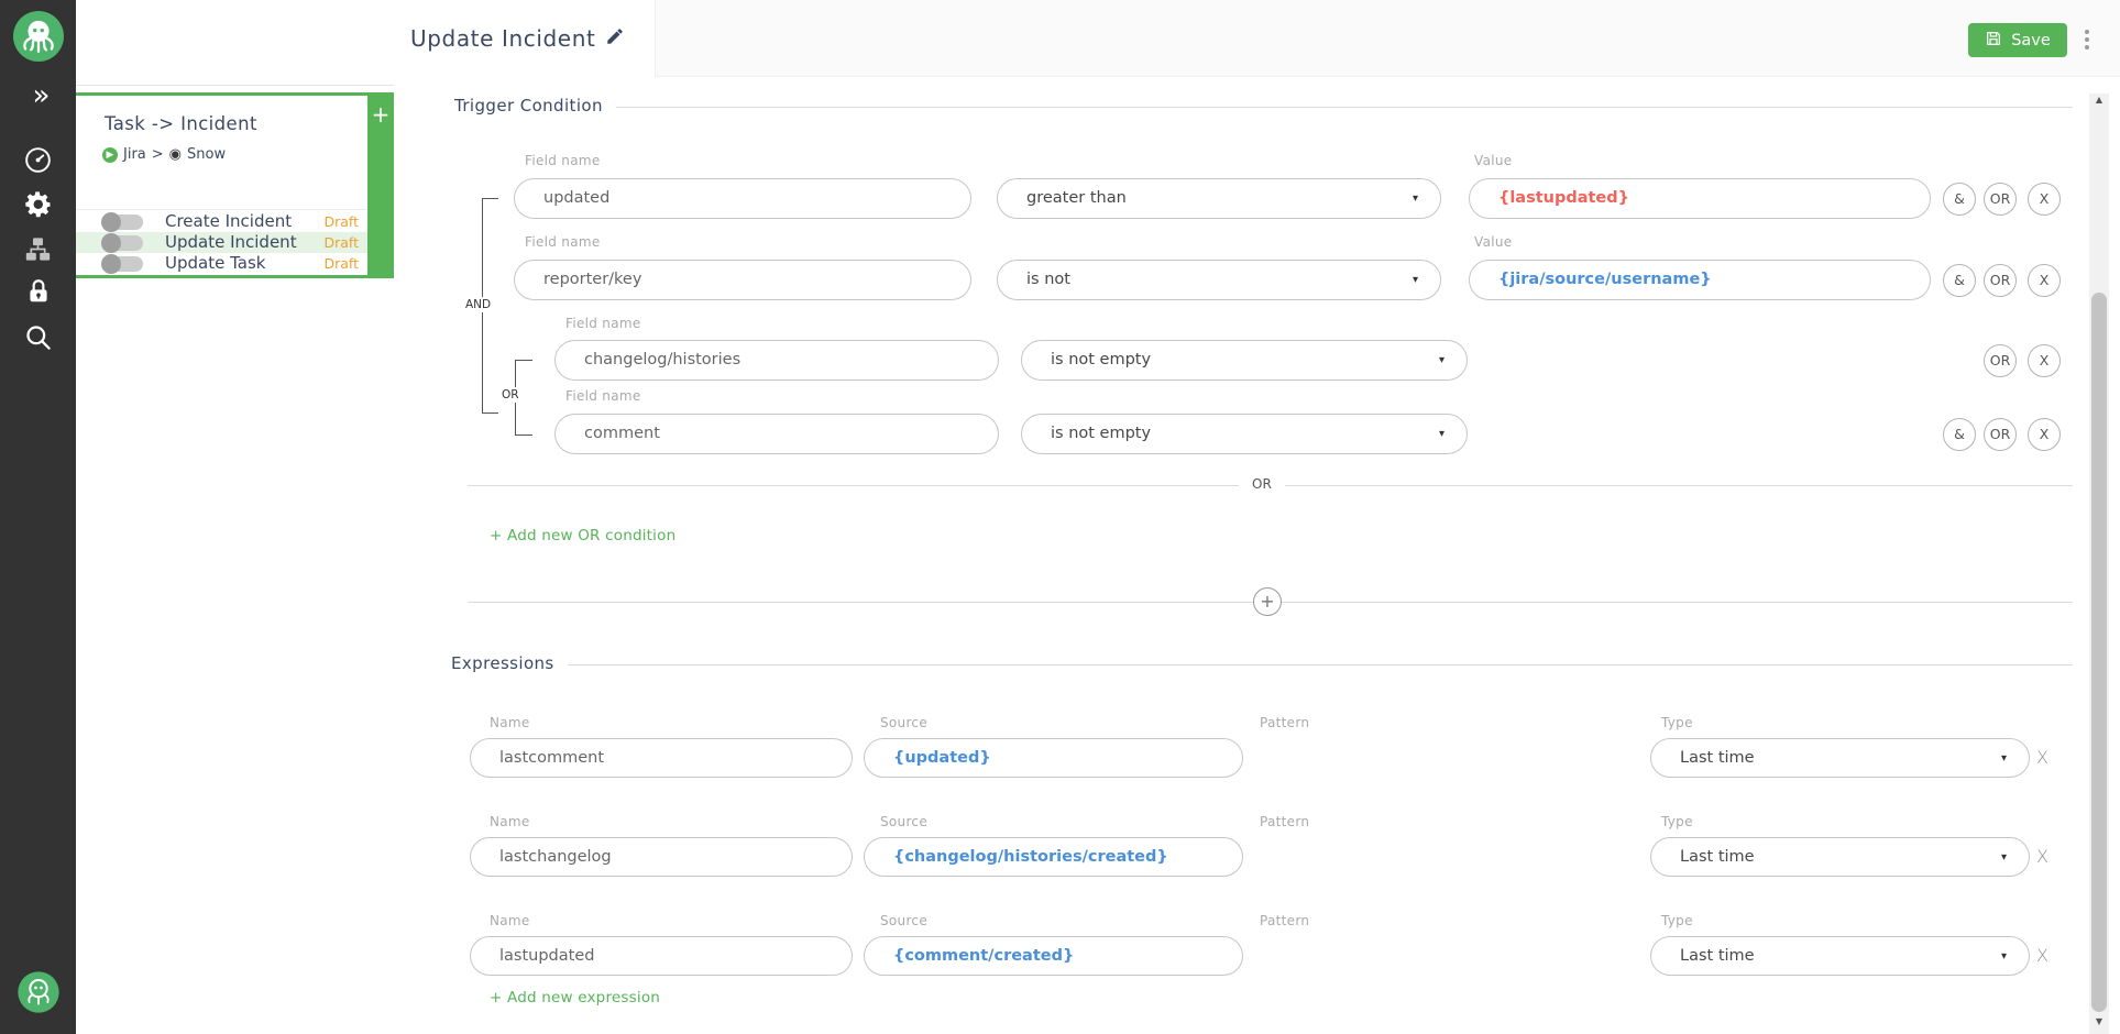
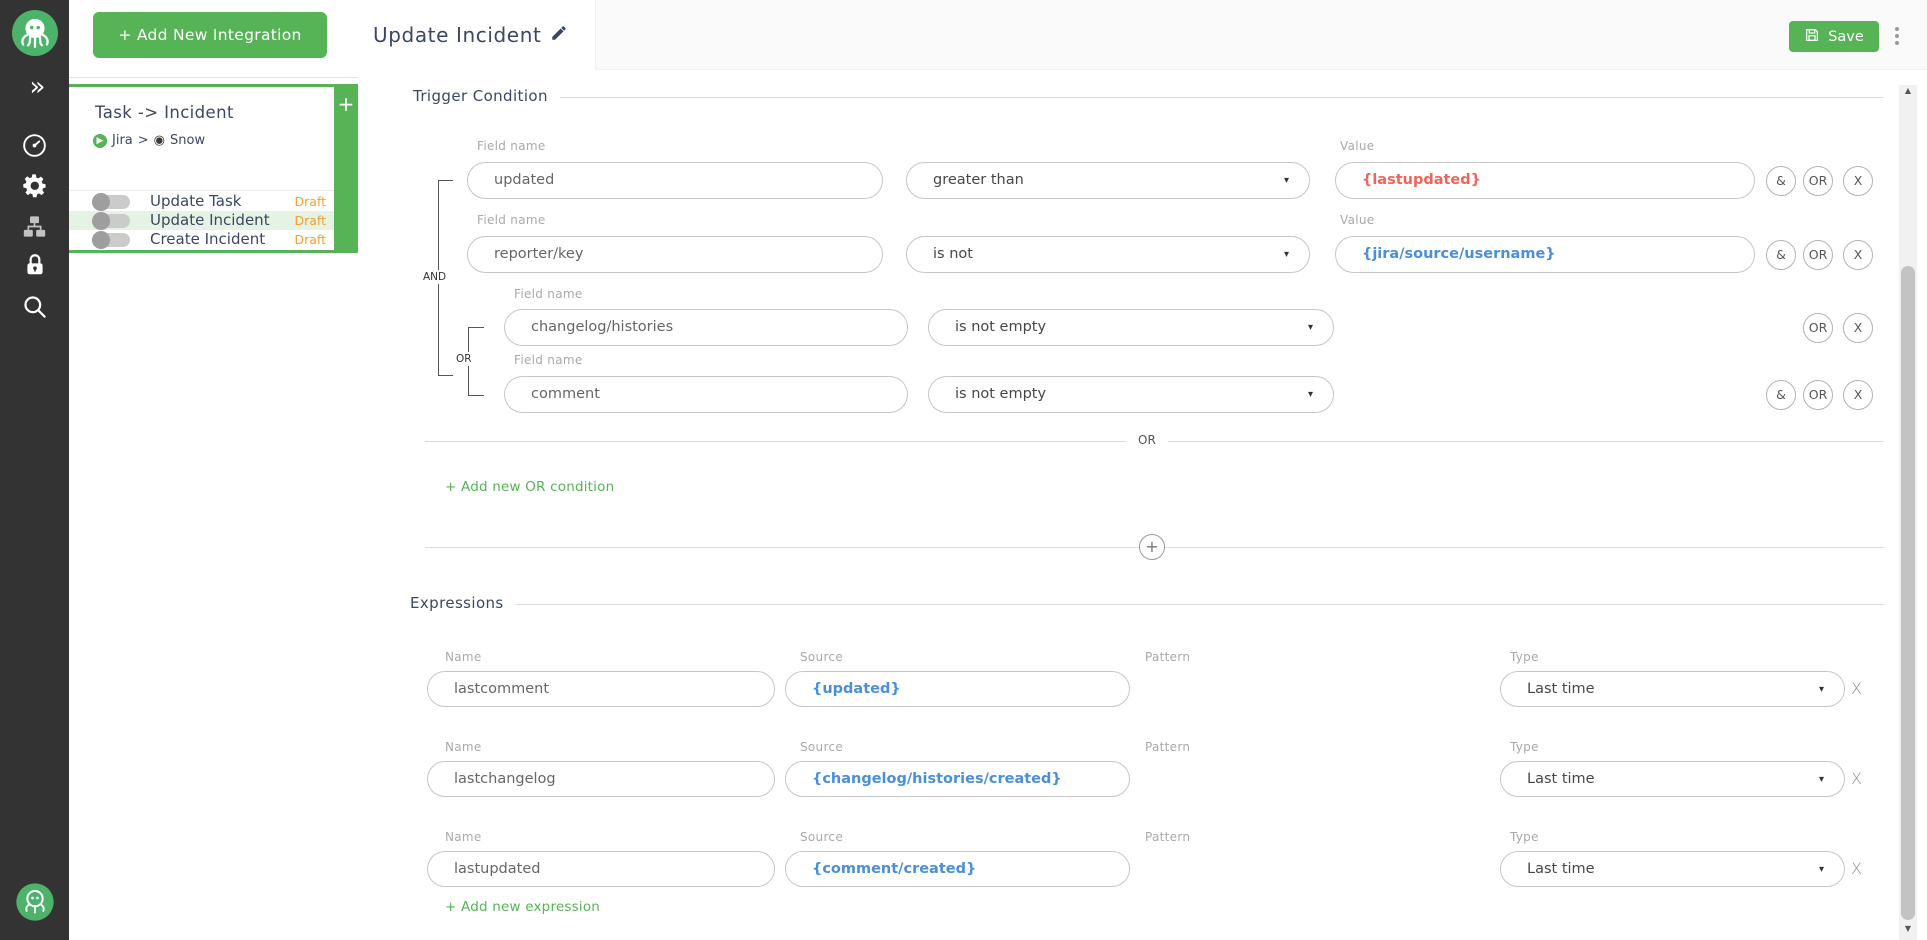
  »
+ + Add New Integration
  +
  Task -> Incident
  ▶
  Jira
  >
  ◉
  Snow
- Create Incident
+ Update Task
  Draft
  Update Incident
  Draft
- Update Task
+ Create Incident
  Draft
  Update Incident
  Save
  Trigger Condition
  Field name
  updated
  greater than
  ▾
  Value
  {lastupdated}
  &
  OR
  X
  Field name
  reporter/key
  is not
  ▾
  Value
  {jira/source/username}
  &
  OR
  X
  Field name
  changelog/histories
  is not empty
  ▾
  OR
  X
  Field name
  comment
  is not empty
  ▾
  &
  OR
  X
  AND
  OR
  OR
  + Add new OR condition
  +
  Expressions
  Name
  lastcomment
  Source
  {updated}
  Pattern
  Type
  Last time
  ▾
  X
  Name
  lastchangelog
  Source
  {changelog/histories/created}
  Pattern
  Type
  Last time
  ▾
  X
  Name
  lastupdated
  Source
  {comment/created}
  Pattern
  Type
  Last time
  ▾
  X
  + Add new expression
  ▲
  ▼
